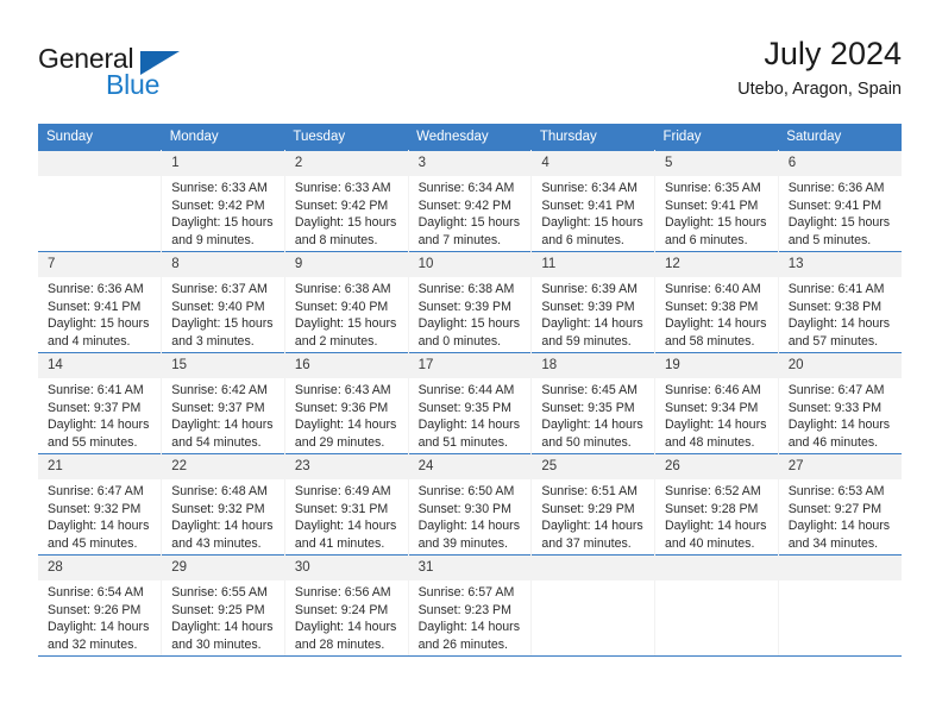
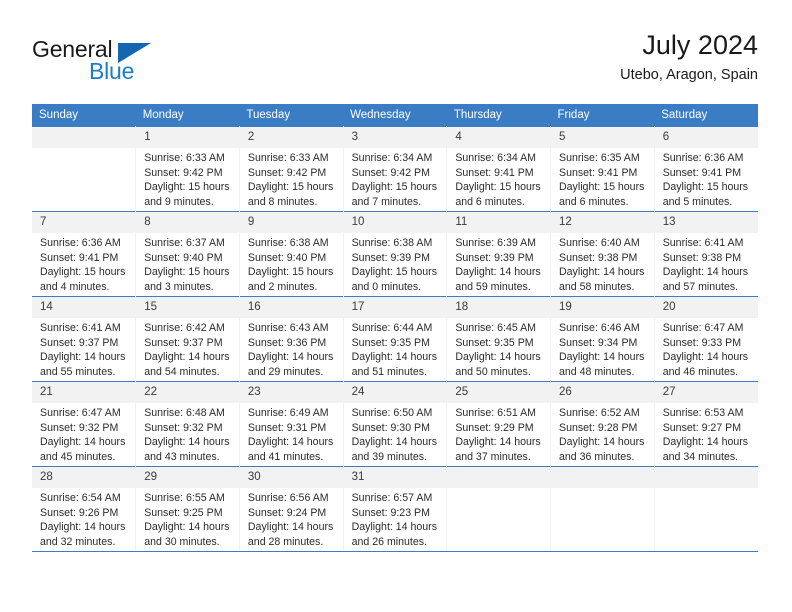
  General
  Blue
  July 2024
  Utebo, Aragon, Spain
  Sunday	Monday	Tuesday	Wednesday	Thursday	Friday	Saturday
  	1 Sunrise: 6:33 AM Sunset: 9:42 PM Daylight: 15 hours and 9 minutes.	2 Sunrise: 6:33 AM Sunset: 9:42 PM Daylight: 15 hours and 8 minutes.	3 Sunrise: 6:34 AM Sunset: 9:42 PM Daylight: 15 hours and 7 minutes.	4 Sunrise: 6:34 AM Sunset: 9:41 PM Daylight: 15 hours and 6 minutes.	5 Sunrise: 6:35 AM Sunset: 9:41 PM Daylight: 15 hours and 6 minutes.	6 Sunrise: 6:36 AM Sunset: 9:41 PM Daylight: 15 hours and 5 minutes.
  7 Sunrise: 6:36 AM Sunset: 9:41 PM Daylight: 15 hours and 4 minutes.	8 Sunrise: 6:37 AM Sunset: 9:40 PM Daylight: 15 hours and 3 minutes.	9 Sunrise: 6:38 AM Sunset: 9:40 PM Daylight: 15 hours and 2 minutes.	10 Sunrise: 6:38 AM Sunset: 9:39 PM Daylight: 15 hours and 0 minutes.	11 Sunrise: 6:39 AM Sunset: 9:39 PM Daylight: 14 hours and 59 minutes.	12 Sunrise: 6:40 AM Sunset: 9:38 PM Daylight: 14 hours and 58 minutes.	13 Sunrise: 6:41 AM Sunset: 9:38 PM Daylight: 14 hours and 57 minutes.
  14 Sunrise: 6:41 AM Sunset: 9:37 PM Daylight: 14 hours and 55 minutes.	15 Sunrise: 6:42 AM Sunset: 9:37 PM Daylight: 14 hours and 54 minutes.	16 Sunrise: 6:43 AM Sunset: 9:36 PM Daylight: 14 hours and 29 minutes.	17 Sunrise: 6:44 AM Sunset: 9:35 PM Daylight: 14 hours and 51 minutes.	18 Sunrise: 6:45 AM Sunset: 9:35 PM Daylight: 14 hours and 50 minutes.	19 Sunrise: 6:46 AM Sunset: 9:34 PM Daylight: 14 hours and 48 minutes.	20 Sunrise: 6:47 AM Sunset: 9:33 PM Daylight: 14 hours and 46 minutes.
- 21 Sunrise: 6:47 AM Sunset: 9:32 PM Daylight: 14 hours and 45 minutes.	22 Sunrise: 6:48 AM Sunset: 9:32 PM Daylight: 14 hours and 43 minutes.	23 Sunrise: 6:49 AM Sunset: 9:31 PM Daylight: 14 hours and 41 minutes.	24 Sunrise: 6:50 AM Sunset: 9:30 PM Daylight: 14 hours and 39 minutes.	25 Sunrise: 6:51 AM Sunset: 9:29 PM Daylight: 14 hours and 37 minutes.	26 Sunrise: 6:52 AM Sunset: 9:28 PM Daylight: 14 hours and 40 minutes.	27 Sunrise: 6:53 AM Sunset: 9:27 PM Daylight: 14 hours and 34 minutes.
+ 21 Sunrise: 6:47 AM Sunset: 9:32 PM Daylight: 14 hours and 45 minutes.	22 Sunrise: 6:48 AM Sunset: 9:32 PM Daylight: 14 hours and 43 minutes.	23 Sunrise: 6:49 AM Sunset: 9:31 PM Daylight: 14 hours and 41 minutes.	24 Sunrise: 6:50 AM Sunset: 9:30 PM Daylight: 14 hours and 39 minutes.	25 Sunrise: 6:51 AM Sunset: 9:29 PM Daylight: 14 hours and 37 minutes.	26 Sunrise: 6:52 AM Sunset: 9:28 PM Daylight: 14 hours and 36 minutes.	27 Sunrise: 6:53 AM Sunset: 9:27 PM Daylight: 14 hours and 34 minutes.
  28 Sunrise: 6:54 AM Sunset: 9:26 PM Daylight: 14 hours and 32 minutes.	29 Sunrise: 6:55 AM Sunset: 9:25 PM Daylight: 14 hours and 30 minutes.	30 Sunrise: 6:56 AM Sunset: 9:24 PM Daylight: 14 hours and 28 minutes.	31 Sunrise: 6:57 AM Sunset: 9:23 PM Daylight: 14 hours and 26 minutes.
